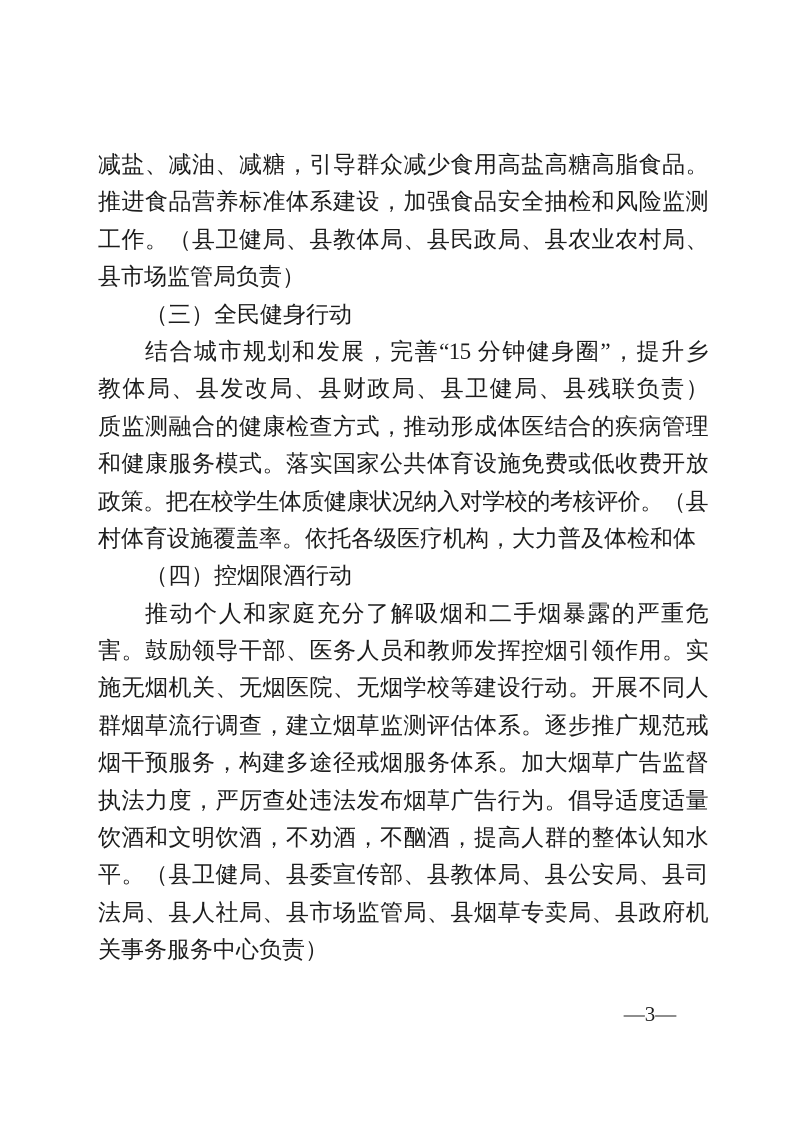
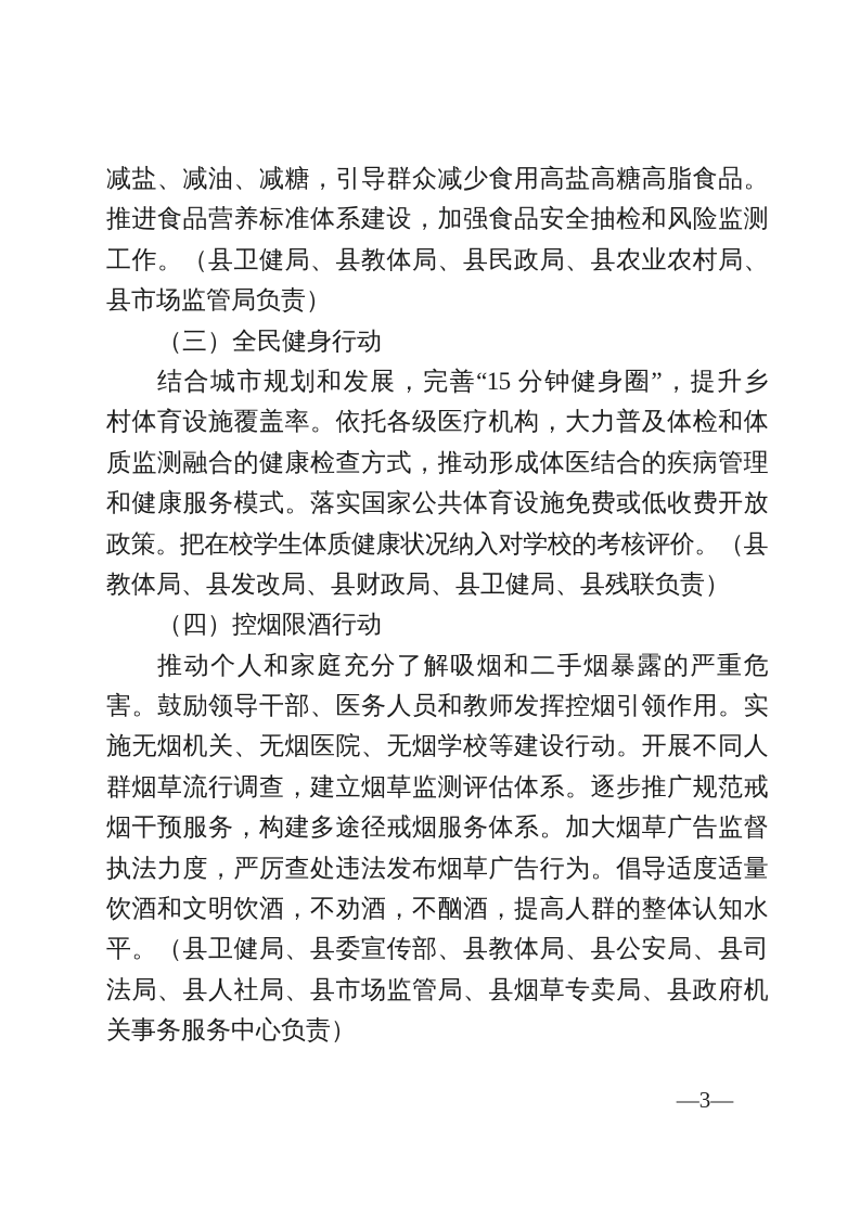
  减盐、减油、减糖，引导群众减少食用高盐高糖高脂食品。
  推进食品营养标准体系建设，加强食品安全抽检和风险监测
  工作。（县卫健局、县教体局、县民政局、县农业农村局、
  县市场监管局负责）
  （三）全民健身行动
  结合城市规划和发展，完善“15 分钟健身圈”，提升乡
- 教体局、县发改局、县财政局、县卫健局、县残联负责）
+ 村体育设施覆盖率。依托各级医疗机构，大力普及体检和体
  质监测融合的健康检查方式，推动形成体医结合的疾病管理
  和健康服务模式。落实国家公共体育设施免费或低收费开放
  政策。把在校学生体质健康状况纳入对学校的考核评价。（县
- 村体育设施覆盖率。依托各级医疗机构，大力普及体检和体
+ 教体局、县发改局、县财政局、县卫健局、县残联负责）
  （四）控烟限酒行动
  推动个人和家庭充分了解吸烟和二手烟暴露的严重危
  害。鼓励领导干部、医务人员和教师发挥控烟引领作用。实
  施无烟机关、无烟医院、无烟学校等建设行动。开展不同人
  群烟草流行调查，建立烟草监测评估体系。逐步推广规范戒
  烟干预服务，构建多途径戒烟服务体系。加大烟草广告监督
  执法力度，严厉查处违法发布烟草广告行为。倡导适度适量
  饮酒和文明饮酒，不劝酒，不酗酒，提高人群的整体认知水
  平。（县卫健局、县委宣传部、县教体局、县公安局、县司
  法局、县人社局、县市场监管局、县烟草专卖局、县政府机
  关事务服务中心负责）
  —3—
